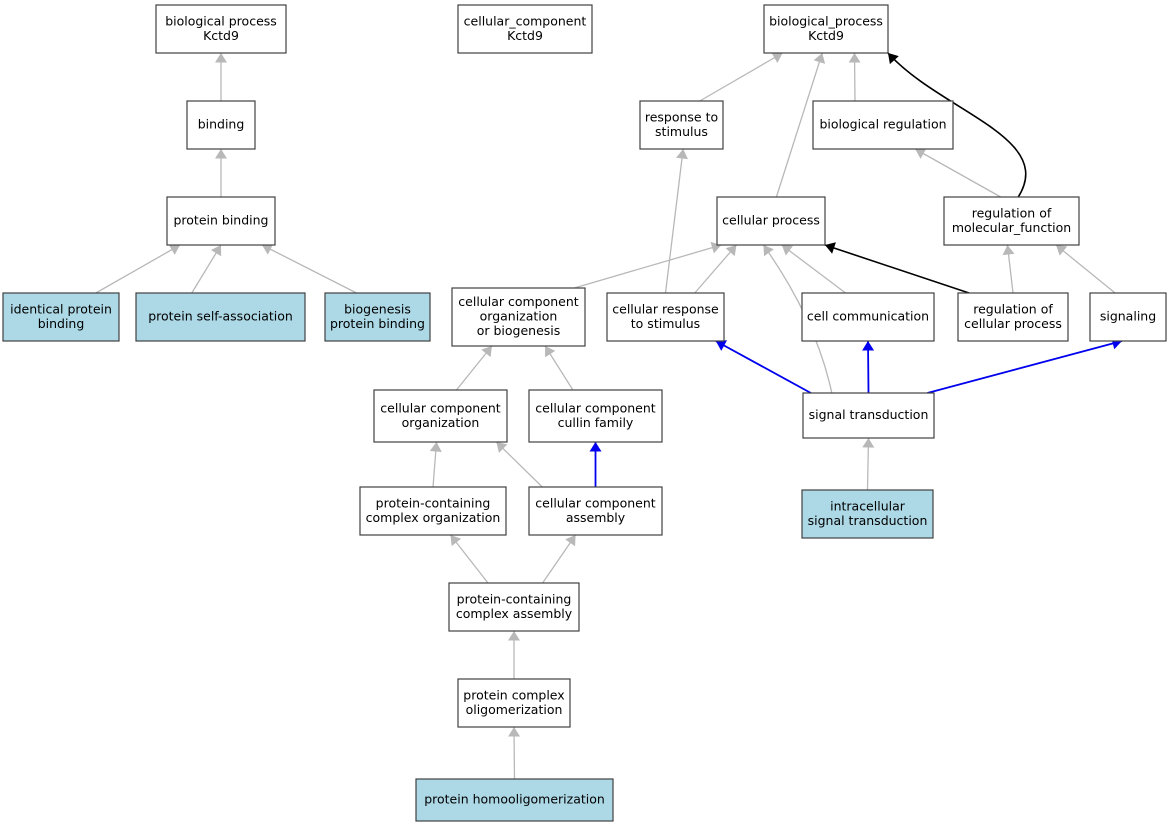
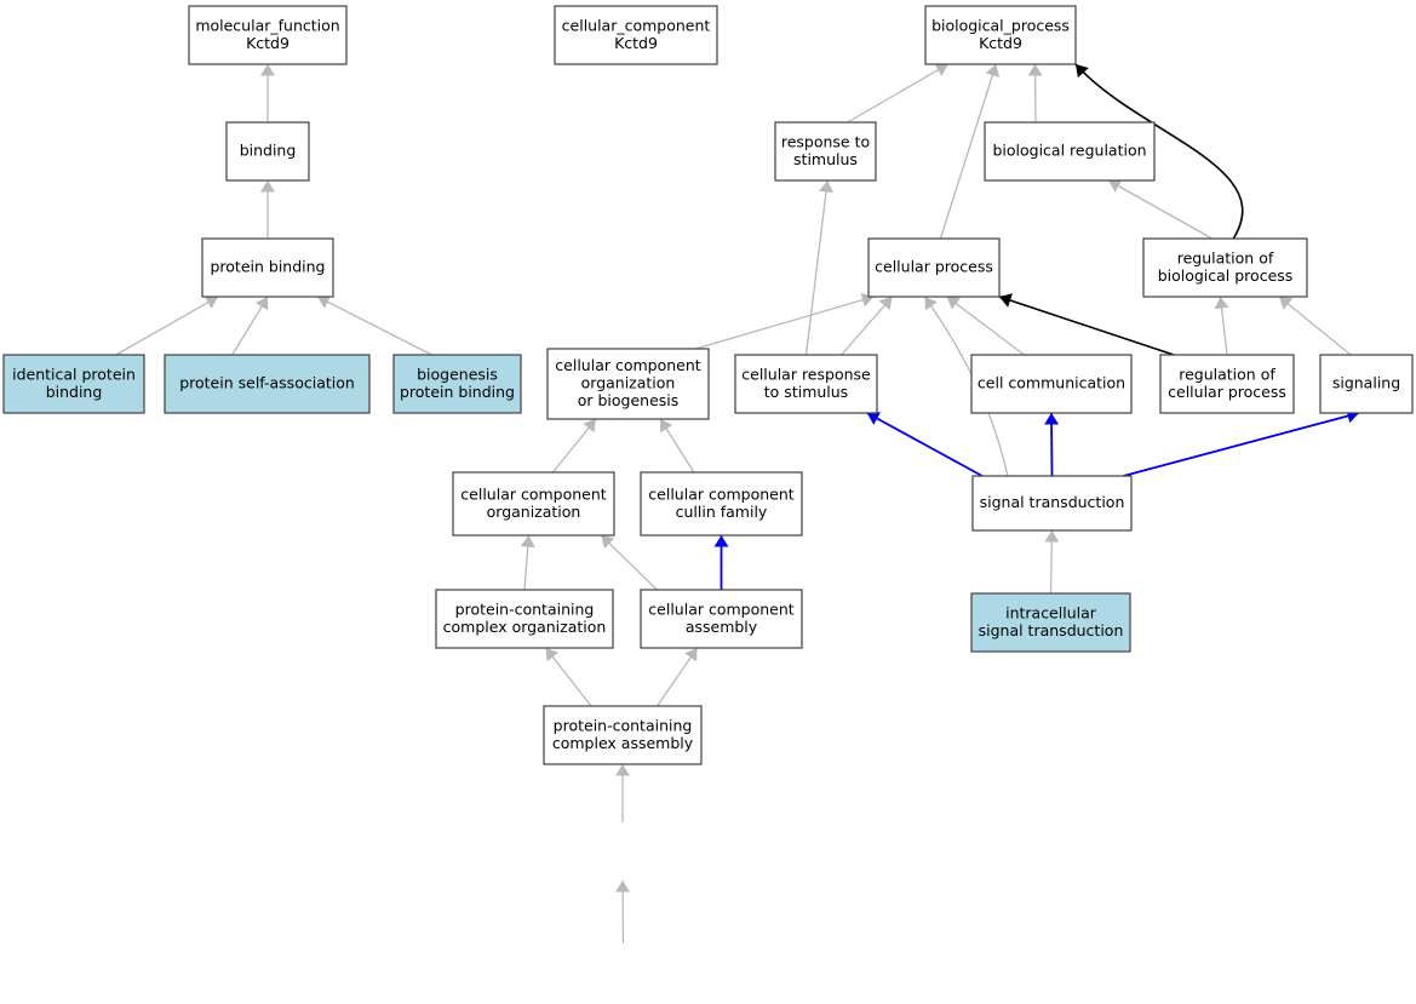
- biological process
+ molecular_function
  Kctd9
  cellular_component
  Kctd9
  biological_process
  Kctd9
  binding
  response to
  stimulus
  biological regulation
  protein binding
  cellular process
  regulation of
- molecular_function
+ biological process
  identical protein
  binding
  protein self-association
  biogenesis
  protein binding
  cellular component
  organization
  or biogenesis
  cellular response
  to stimulus
  cell communication
  regulation of
  cellular process
  signaling
  cellular component
  organization
  cellular component
  cullin family
  signal transduction
  protein-containing
  complex organization
  cellular component
  assembly
  intracellular
  signal transduction
  protein-containing
  complex assembly
- protein complex
- oligomerization
- protein homooligomerization
